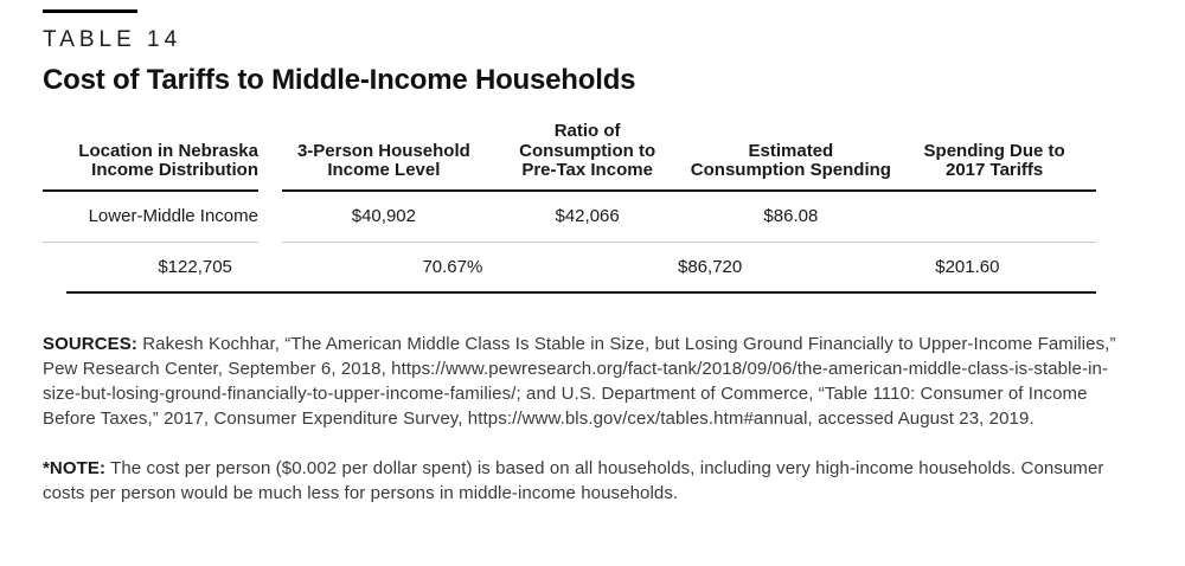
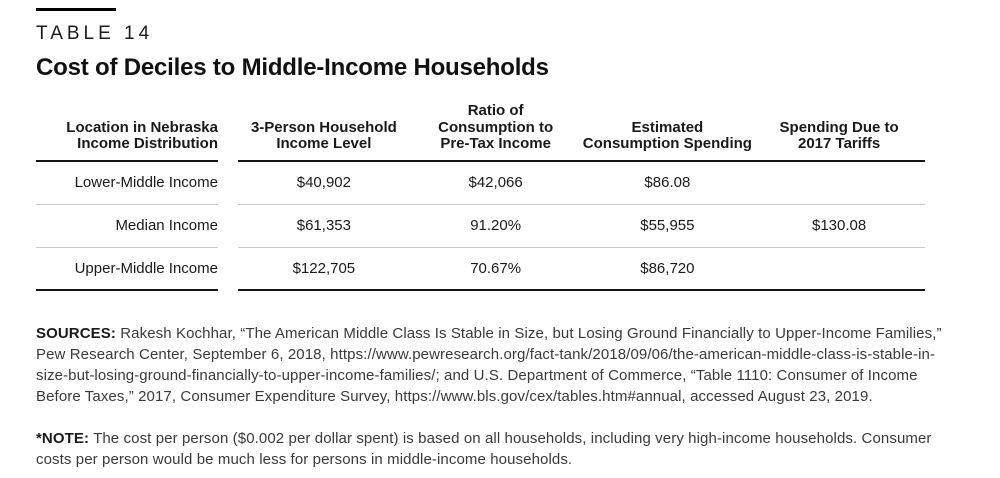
  TABLE 14
- Cost of Tariffs to Middle-Income Households
+ Cost of Deciles to Middle-Income Households
  Location in Nebraska
  Income Distribution
  3-Person Household
  Income Level
  Ratio of
  Consumption to
  Pre-Tax Income
  Estimated
  Consumption Spending
  Spending Due to
  2017 Tariffs
  Lower-Middle Income
  $40,902
  $42,066
  $86.08
+ Median Income
+ $61,353
+ 91.20%
+ $55,955
+ $130.08
+ Upper-Middle Income
  $122,705
  70.67%
  $86,720
- $201.60
  SOURCES: Rakesh Kochhar, “The American Middle Class Is Stable in Size, but Losing Ground Financially to Upper-Income Families,” Pew Research Center, September 6, 2018, https://www.pewresearch.org/fact-tank/2018/09/06/the-american-middle-class-is-stable-in-size-but-losing-ground-financially-to-upper-income-families/; and U.S. Department of Commerce, “Table 1110: Consumer of Income Before Taxes,” 2017, Consumer Expenditure Survey, https://www.bls.gov/cex/tables.htm#annual, accessed August 23, 2019.
  *NOTE: The cost per person ($0.002 per dollar spent) is based on all households, including very high-income households. Consumer costs per person would be much less for persons in middle-income households.
